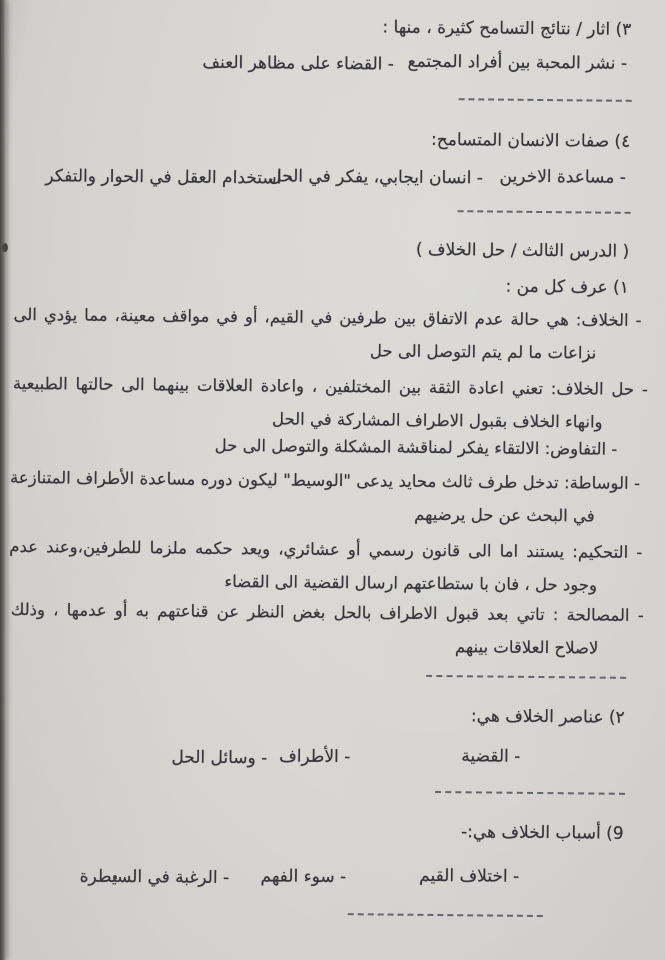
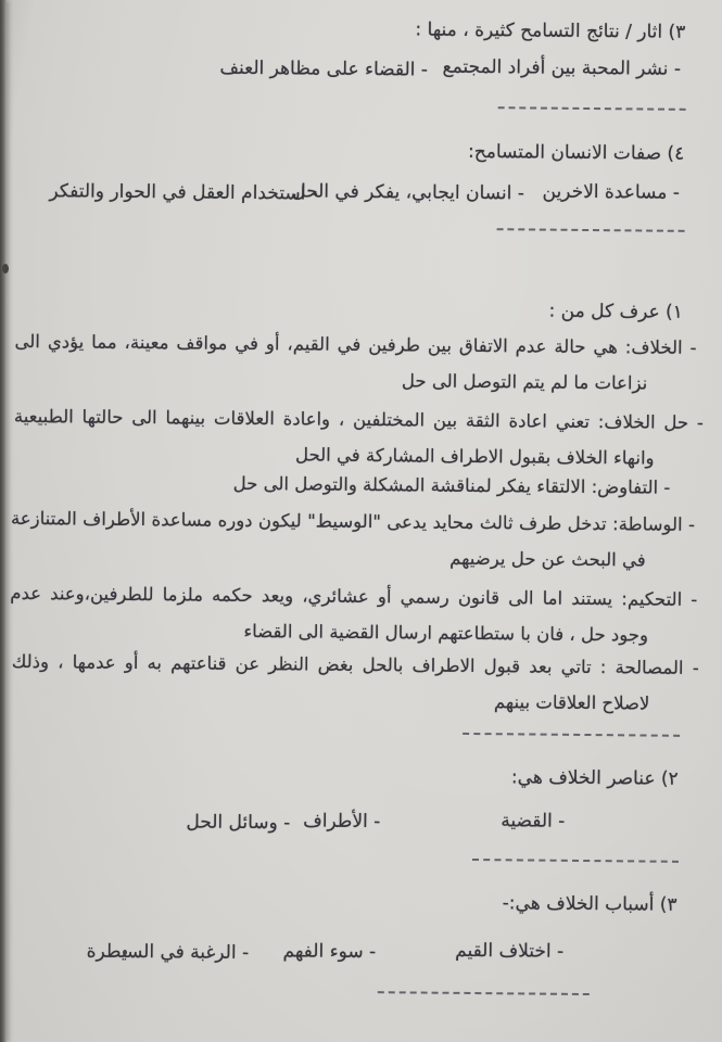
  ٣) اثار / نتائج التسامح كثيرة ، منها :
  - نشر المحبة بين أفراد المجتمع
  - القضاء على مظاهر العنف
  ٤) صفات الانسان المتسامح:
  - مساعدة الاخرين
  - انسان ايجابي، يفكر في الحل
  - استخدام العقل في الحوار والتفكر
- ( الدرس الثالث / حل الخلاف )
  ١) عرف كل من :
  - الخلاف: هي حالة عدم الاتفاق بين طرفين في القيم، أو في مواقف معينة، مما يؤدي الى نزاعات ما لم يتم التوصل الى حل
  - حل الخلاف: تعني اعادة الثقة بين المختلفين ، واعادة العلاقات بينهما الى حالتها الطبيعية وانهاء الخلاف بقبول الاطراف المشاركة في الحل
  - التفاوض: الالتقاء يفكر لمناقشة المشكلة والتوصل الى حل
  - الوساطة: تدخل طرف ثالث محايد يدعى "الوسيط" ليكون دوره مساعدة الأطراف المتنازعة في البحث عن حل يرضيهم
  - التحكيم: يستند اما الى قانون رسمي أو عشائري، ويعد حكمه ملزما للطرفين،وعند عدم وجود حل ، فان با ستطاعتهم ارسال القضية الى القضاء
  - المصالحة : تاتي بعد قبول الاطراف بالحل بغض النظر عن قناعتهم به أو عدمها ، وذلك لاصلاح العلاقات بينهم
  ٢) عناصر الخلاف هي:
  - القضية
  - الأطراف
  - وسائل الحل
- 9) أسباب الخلاف هي:-
+ ٣) أسباب الخلاف هي:-
  - اختلاف القيم
  - سوء الفهم
  - الرغبة في السطرة
